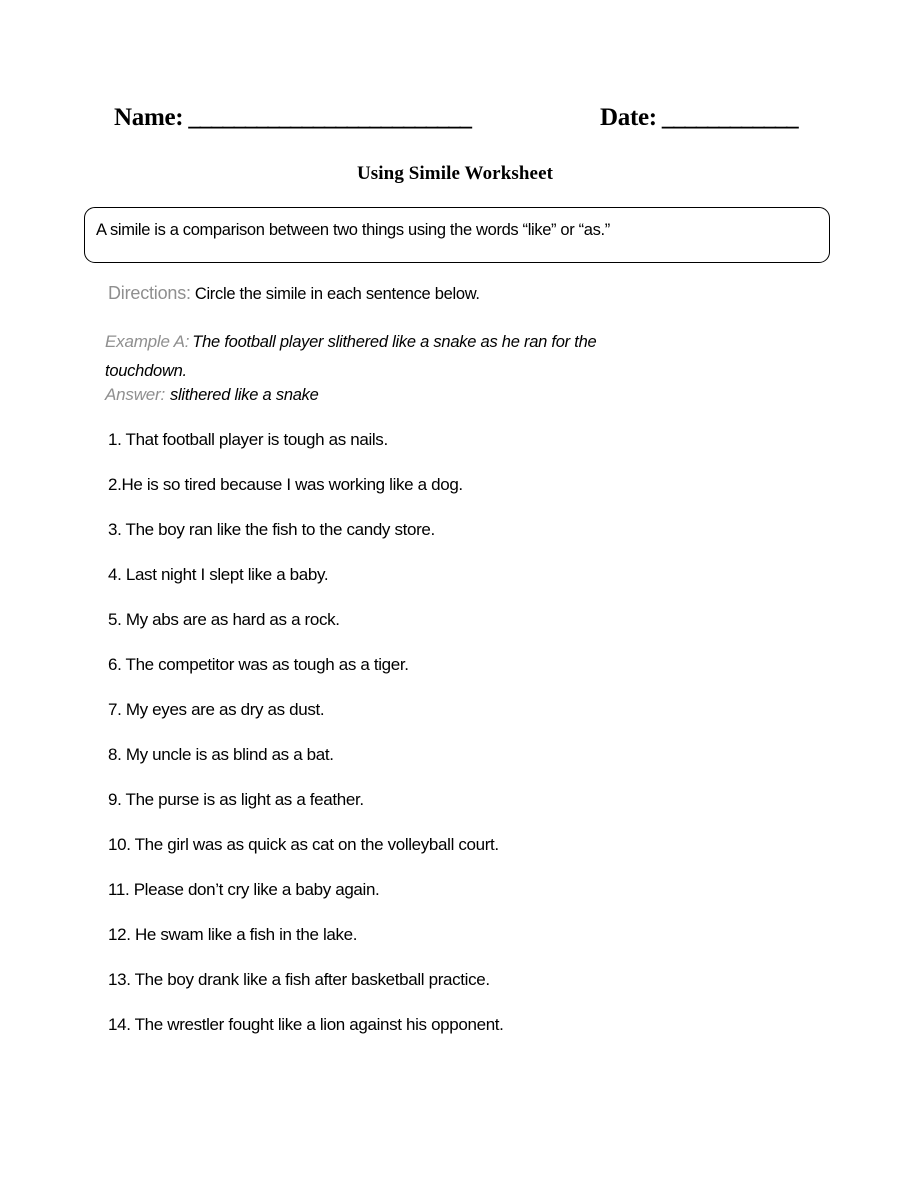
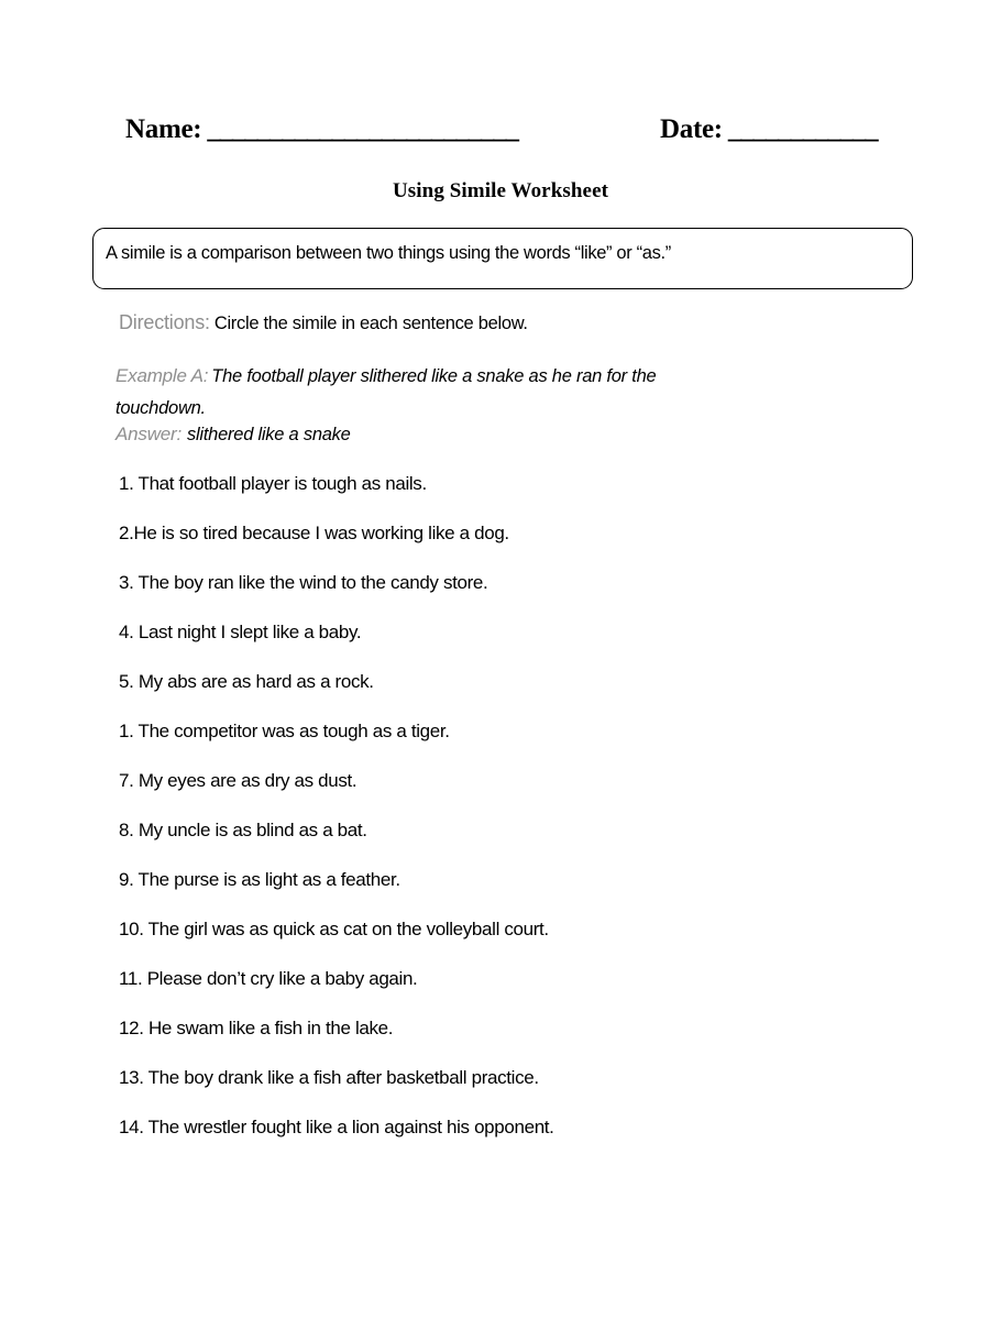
  Name:
  _________________________
  Date:
  ____________
  Using Simile Worksheet
  A simile is a comparison between two things using the words “like” or “as.”
  Directions:
  Circle the simile in each sentence below.
  Example A: The football player slithered like a snake as he ran for the
  touchdown.
  Answer:
  slithered like a snake
  1. That football player is tough as nails.
  2.He is so tired because I was working like a dog.
- 3. The boy ran like the fish to the candy store.
+ 3. The boy ran like the wind to the candy store.
  4. Last night I slept like a baby.
  5. My abs are as hard as a rock.
- 6. The competitor was as tough as a tiger.
+ 1. The competitor was as tough as a tiger.
  7. My eyes are as dry as dust.
  8. My uncle is as blind as a bat.
  9. The purse is as light as a feather.
  10. The girl was as quick as cat on the volleyball court.
  11. Please don’t cry like a baby again.
  12. He swam like a fish in the lake.
  13. The boy drank like a fish after basketball practice.
  14. The wrestler fought like a lion against his opponent.
